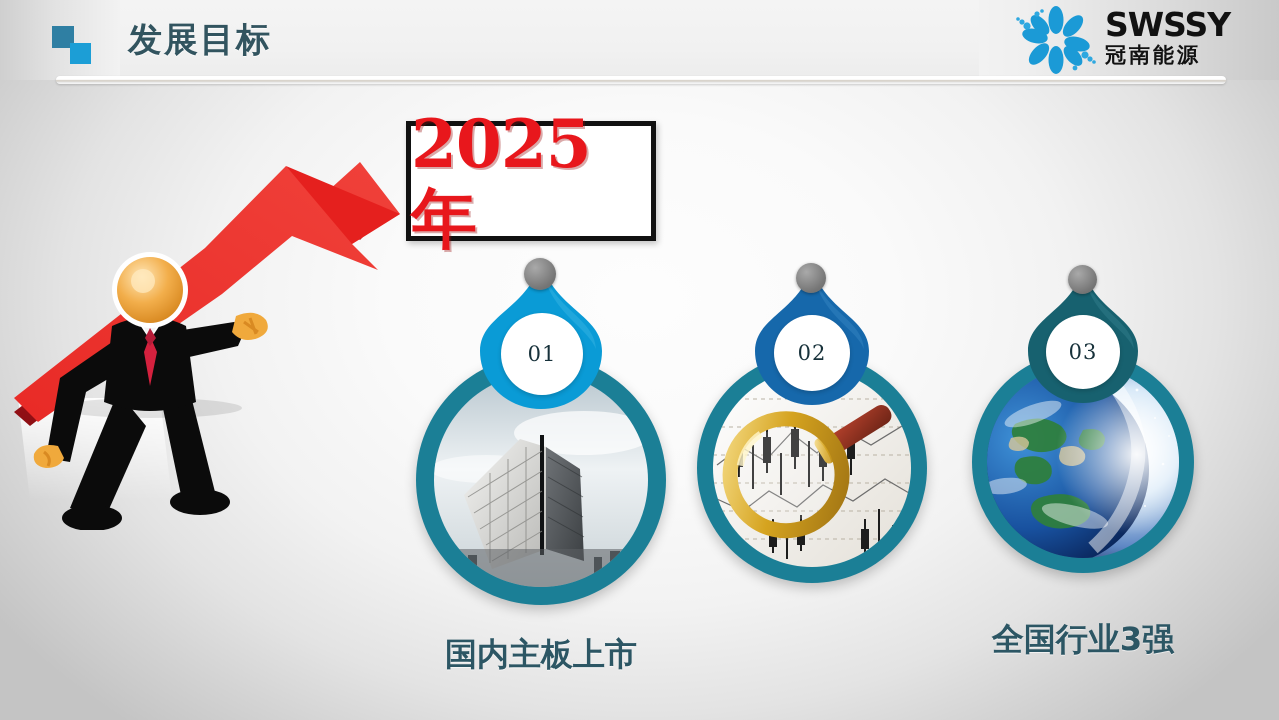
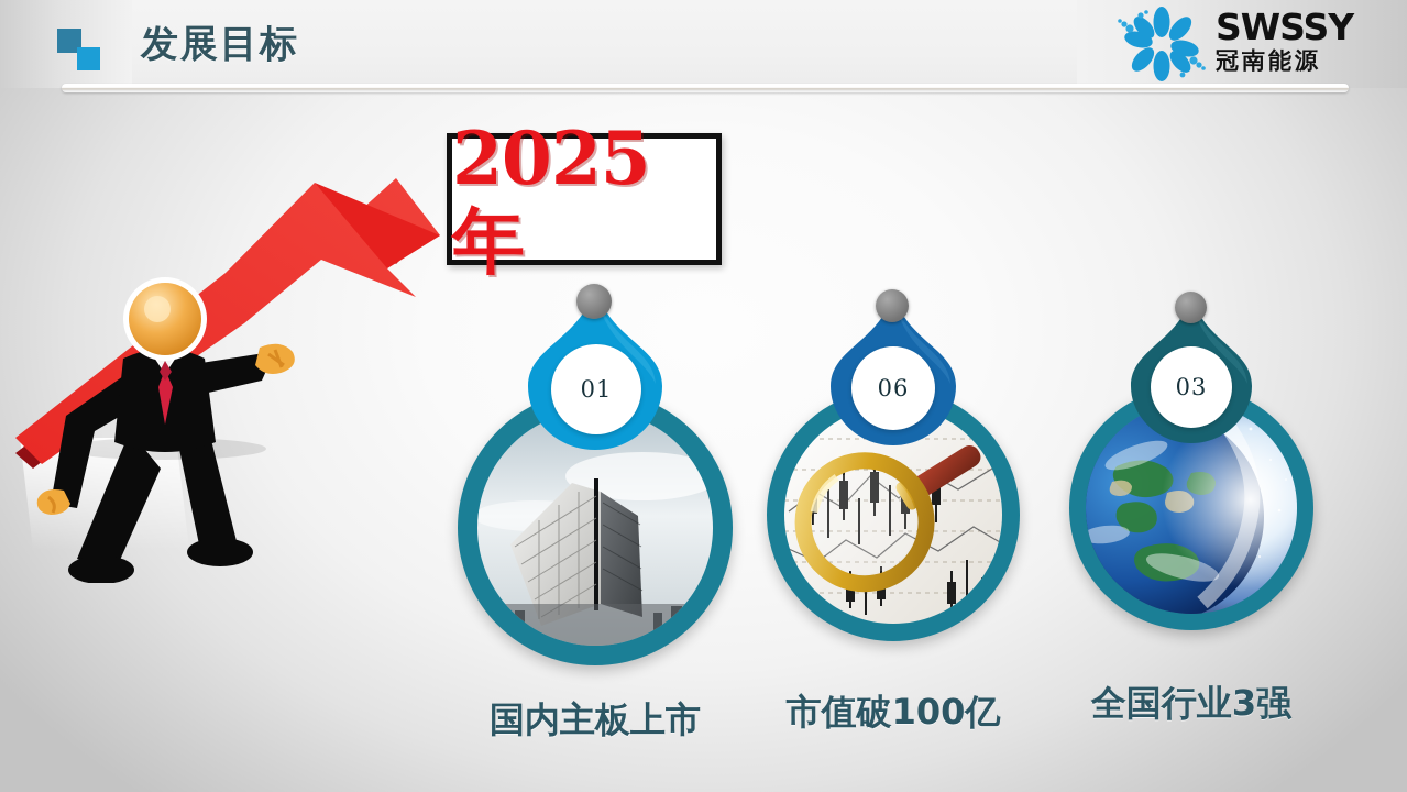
  发展目标
  SWSSY
  冠南能源
  01
  国内主板上市
- 02
+ 06
+ 市值破100亿
  03
  全国行业3强
  2025年
